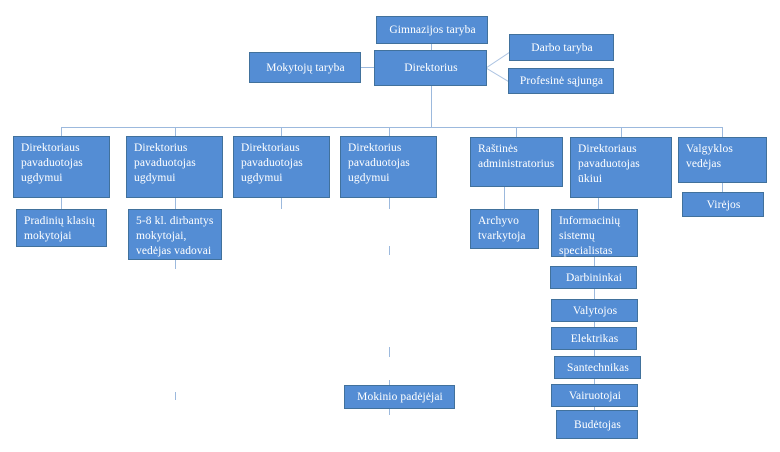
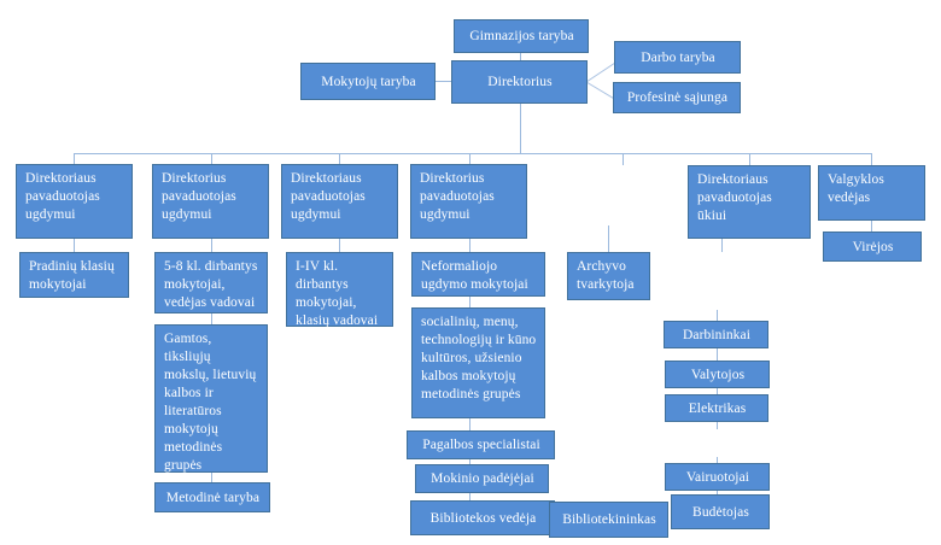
  Gimnazijos taryba
  Direktorius
  Mokytojų taryba
  Darbo taryba
  Profesinė sąjunga
  Direktoriaus pavaduotojas ugdymui
  Direktorius pavaduotojas ugdymui
  Direktoriaus pavaduotojas ugdymui
  Direktorius pavaduotojas ugdymui
- Raštinės administratorius
  Direktoriaus pavaduotojas ūkiui
  Valgyklos vedėjas
  Pradinių klasių mokytojai
  5-8 kl. dirbantys mokytojai, vedėjas vadovai
+ Gamtos, tiksliųjų mokslų, lietuvių kalbos ir literatūros mokytojų metodinės grupės
+ Metodinė taryba
+ I-IV kl. dirbantys mokytojai, klasių vadovai
+ Neformaliojo ugdymo mokytojai
+ socialinių, menų, technologijų ir kūno kultūros, užsienio kalbos mokytojų metodinės grupės
+ Pagalbos specialistai
  Mokinio padėjėjai
+ Bibliotekos vedėja
+ Bibliotekininkas
  Archyvo tvarkytoja
- Informacinių sistemų specialistas
  Darbininkai
  Valytojos
  Elektrikas
- Santechnikas
  Vairuotojai
  Budėtojas
  Virėjos
